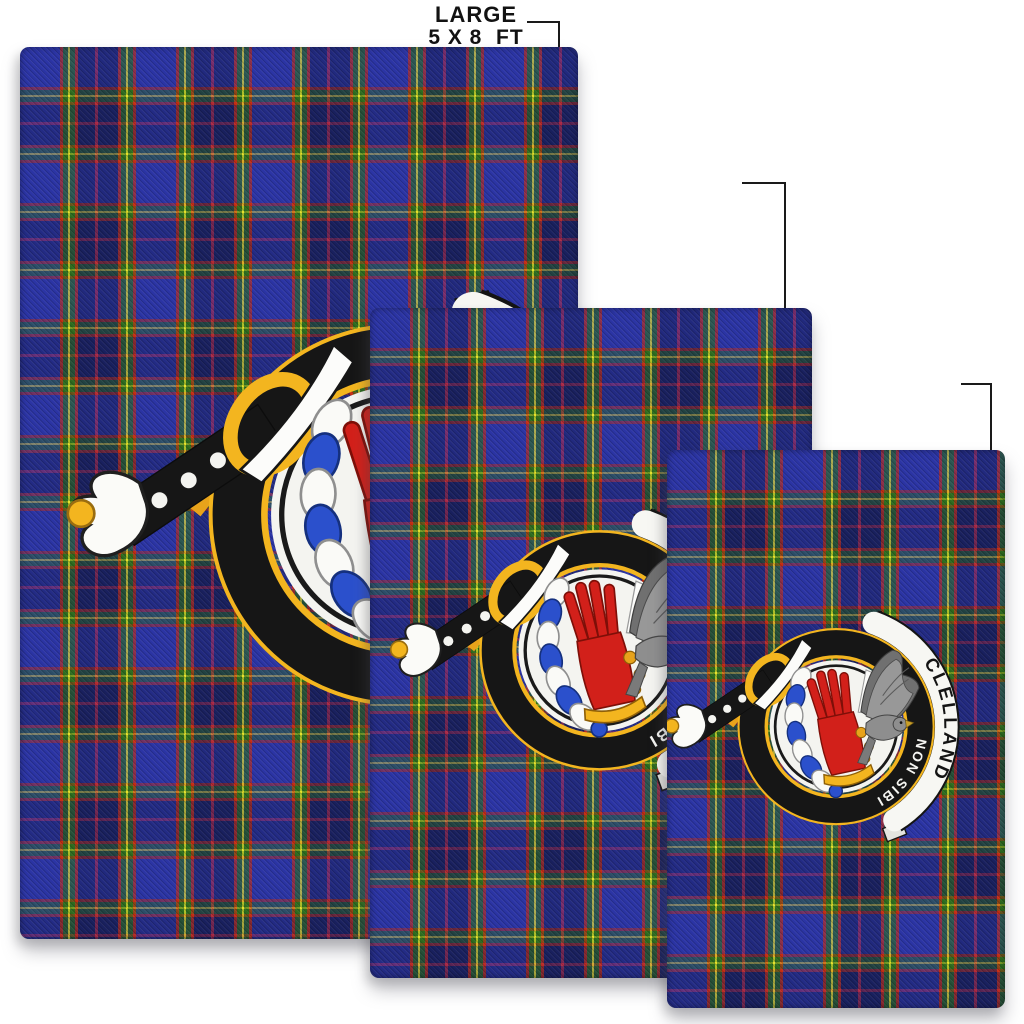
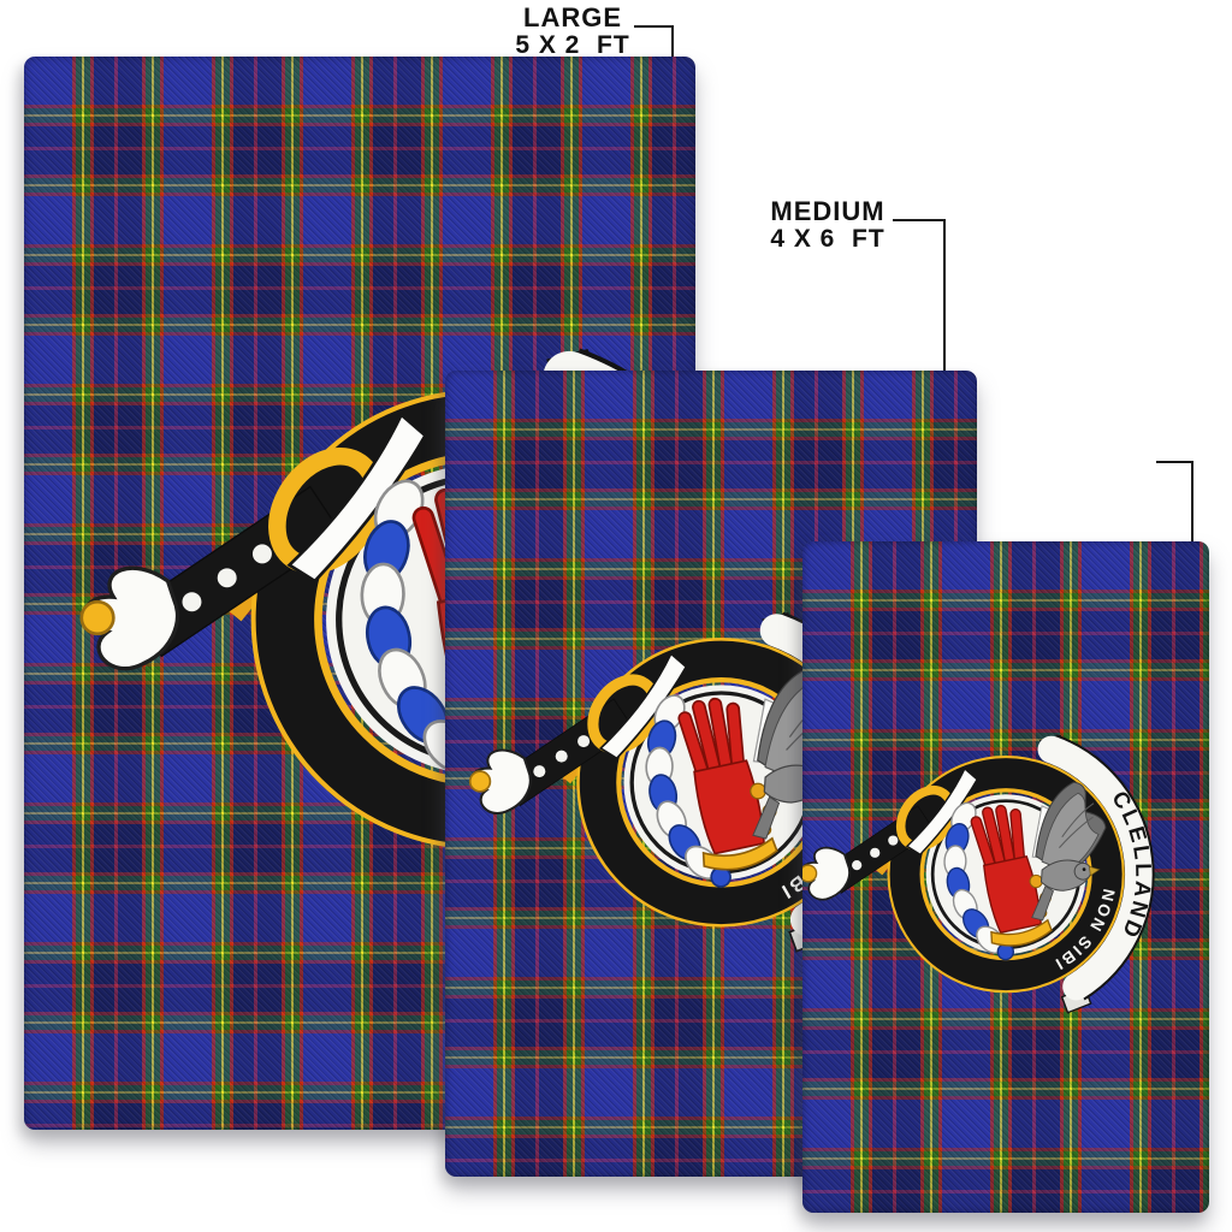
  LARGE
- 5 X 8 FT
+ 5 X 2 FT
+ MEDIUM
+ 4 X 6 FT
